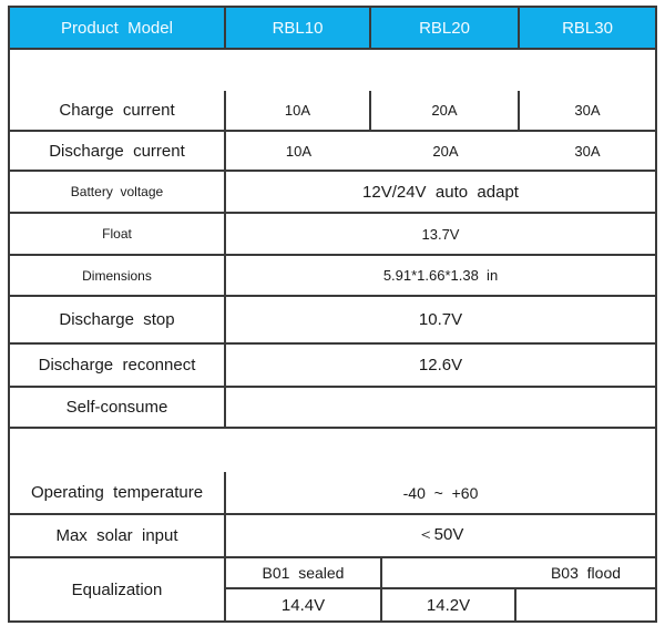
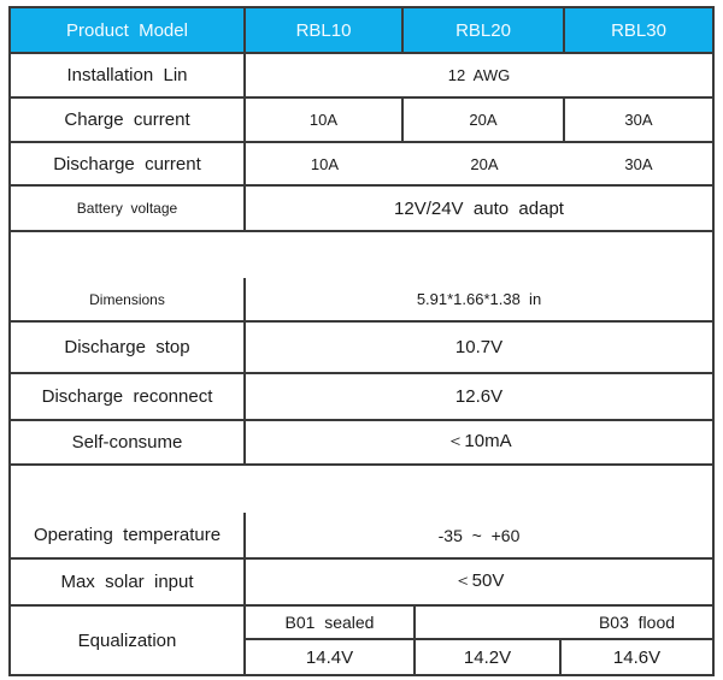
  Product Model
  RBL10
  RBL20
  RBL30
+ Installation Lin
+ 12 AWG
  Charge current
  10A
  20A
  30A
  Discharge current
  10A
  20A
  30A
  Battery voltage
  12V/24V auto adapt
- Float
- 13.7V
  Dimensions
  5.91*1.66*1.38 in
  Discharge stop
  10.7V
  Discharge reconnect
  12.6V
  Self-consume
+ ＜10mA
  Operating temperature
- -40 ~ +60
+ -35 ~ +60
  Max solar input
  ＜50V
  Equalization
  B01 sealed
  B03 flood
  14.4V
  14.2V
+ 14.6V
